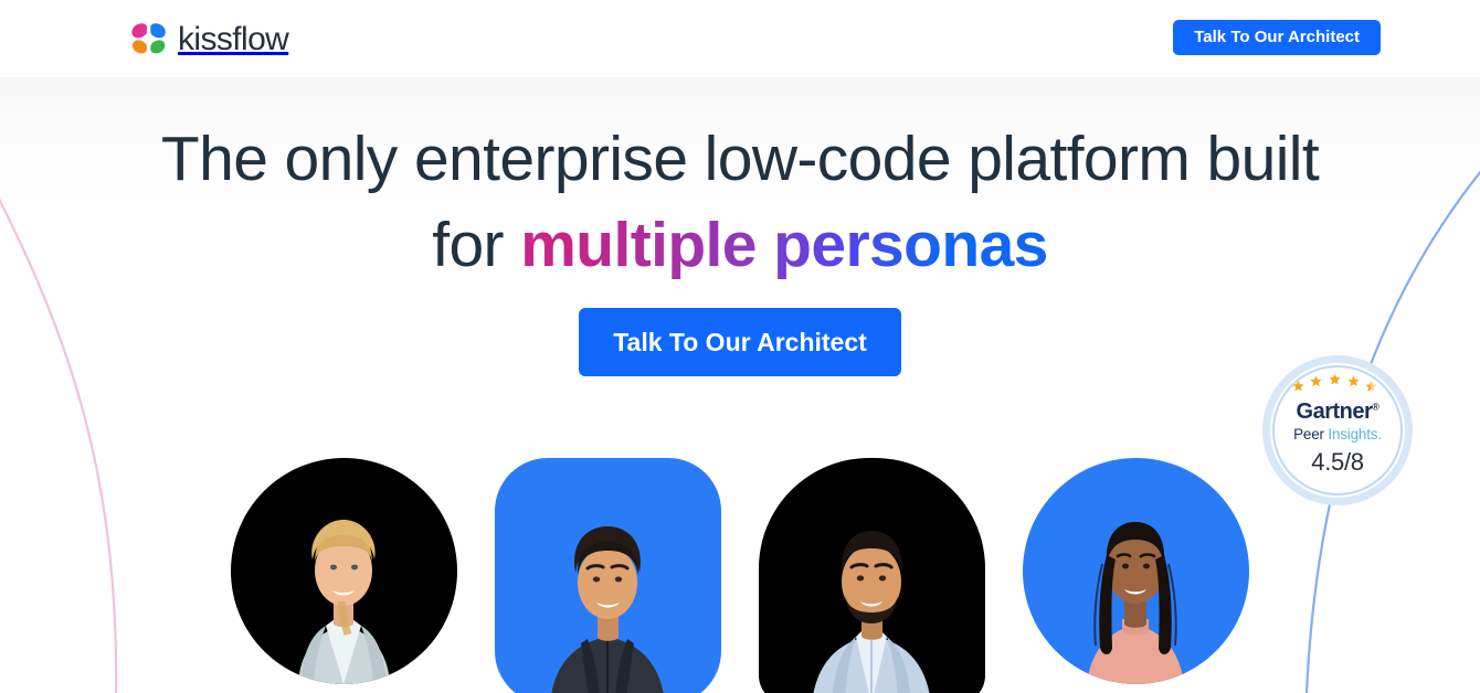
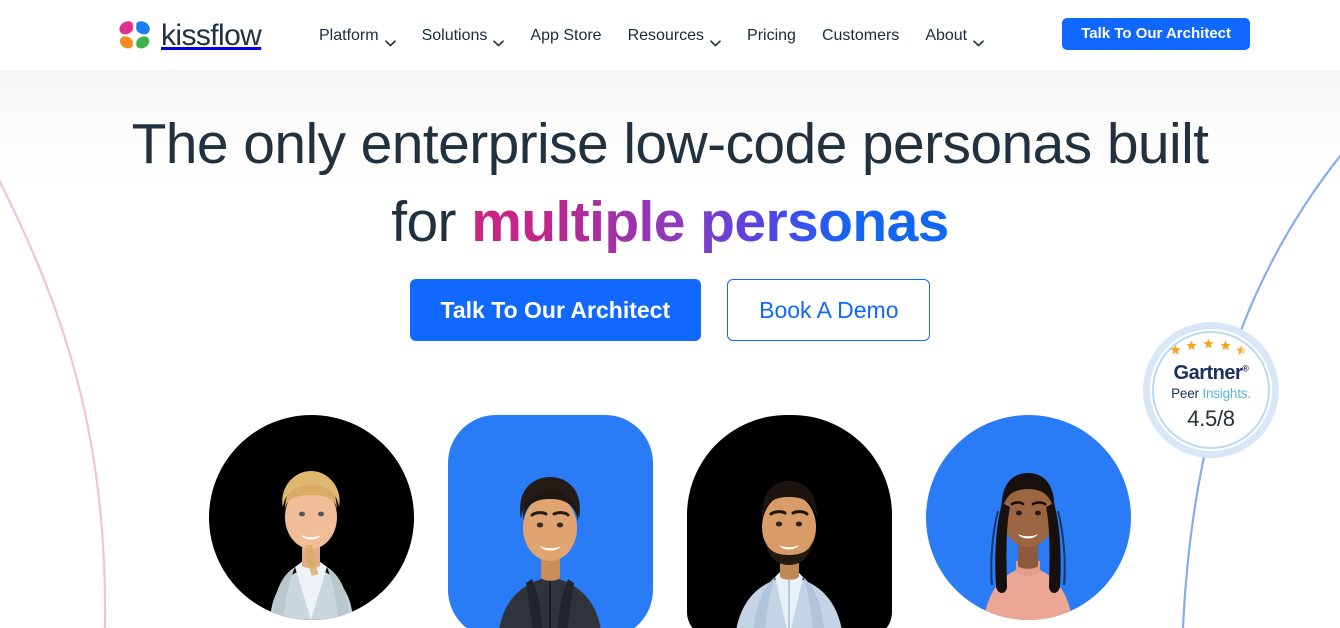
  kissflow
+ Platform
+ Solutions
+ App Store
+ Resources
+ Pricing
+ Customers
+ About
  Talk To Our Architect
- The only enterprise low-code platform built
+ The only enterprise low-code personas built
  for multiple personas
  Talk To Our Architect
+ Book A Demo
  Gartner®
  Peer Insights.
  4.5/8
